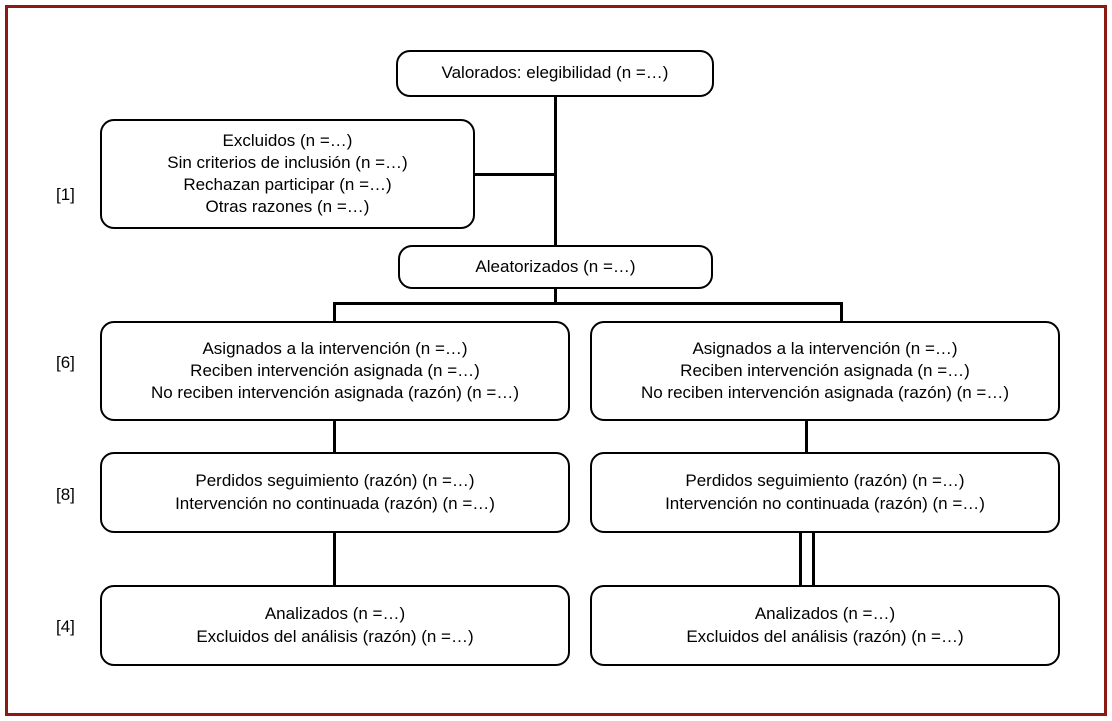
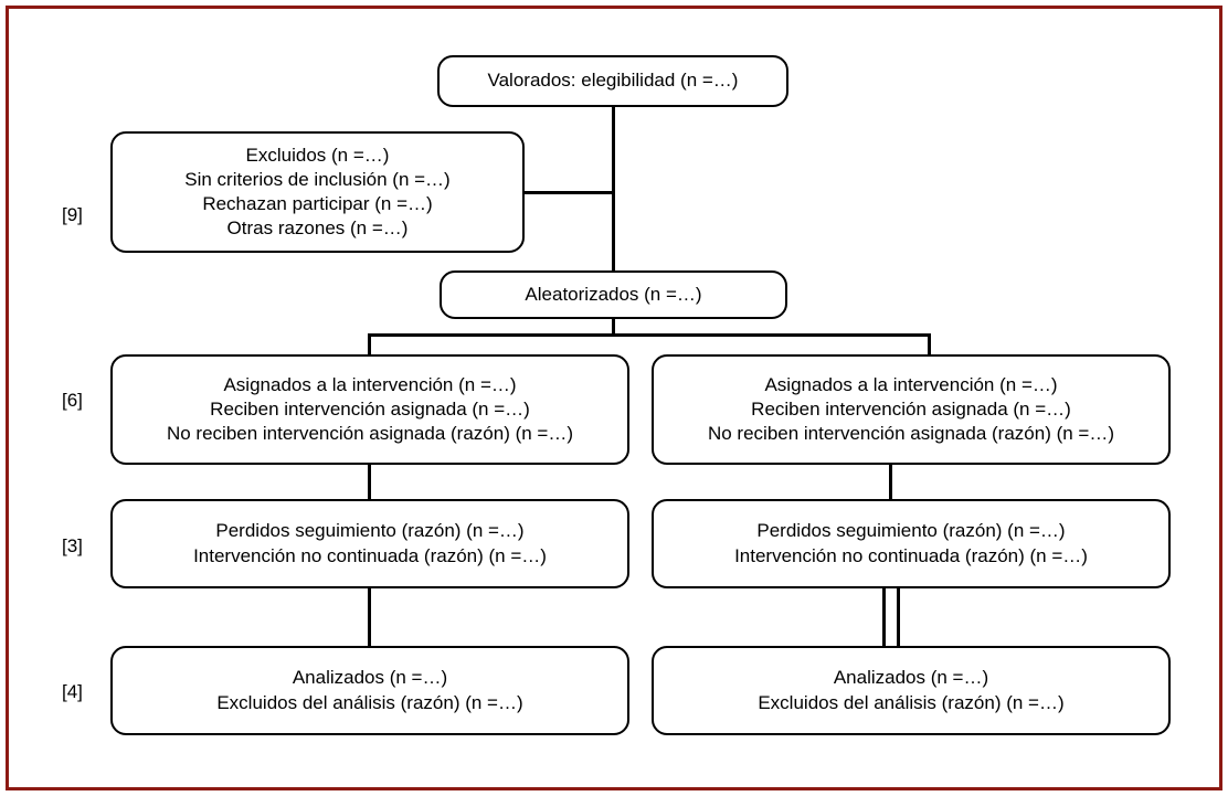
- [1]
+ [9]
  [6]
- [8]
+ [3]
  [4]
  Valorados: elegibilidad (n =…)
  Excluidos (n =…)
  Sin criterios de inclusión (n =…)
  Rechazan participar (n =…)
  Otras razones (n =…)
  Aleatorizados (n =…)
  Asignados a la intervención (n =…)
  Reciben intervención asignada (n =…)
  No reciben intervención asignada (razón) (n =…)
  Asignados a la intervención (n =…)
  Reciben intervención asignada (n =…)
  No reciben intervención asignada (razón) (n =…)
  Perdidos seguimiento (razón) (n =…)
  Intervención no continuada (razón) (n =…)
  Perdidos seguimiento (razón) (n =…)
  Intervención no continuada (razón) (n =…)
  Analizados (n =…)
  Excluidos del análisis (razón) (n =…)
  Analizados (n =…)
  Excluidos del análisis (razón) (n =…)
